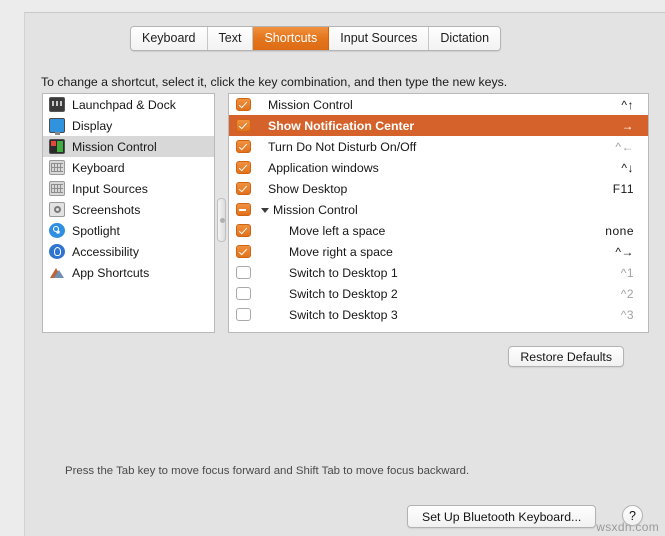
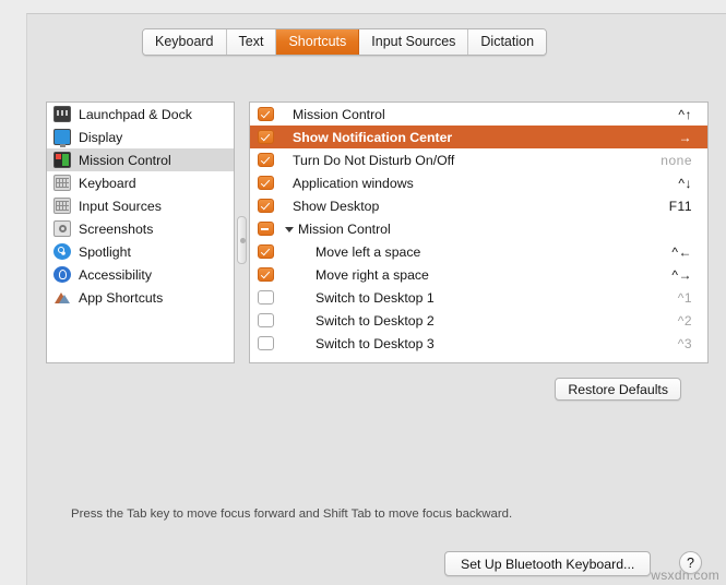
  Keyboard
  Text
  Shortcuts
  Input Sources
  Dictation
- To change a shortcut, select it, click the key combination, and then type the new keys.
  Launchpad & Dock
  Display
  Mission Control
  Keyboard
  Input Sources
  Screenshots
  Spotlight
  Accessibility
  App Shortcuts
  Mission Control
  ^↑
  Show Notification Center
  →
  Turn Do Not Disturb On/Off
- ^←
+ none
  Application windows
  ^↓
  Show Desktop
  F11
  Mission Control
  Move left a space
- none
+ ^←
  Move right a space
  ^→
  Switch to Desktop 1
  ^1
  Switch to Desktop 2
  ^2
  Switch to Desktop 3
  ^3
  Restore Defaults
  Press the Tab key to move focus forward and Shift Tab to move focus backward.
  Set Up Bluetooth Keyboard...
  ?
  wsxdn.com
